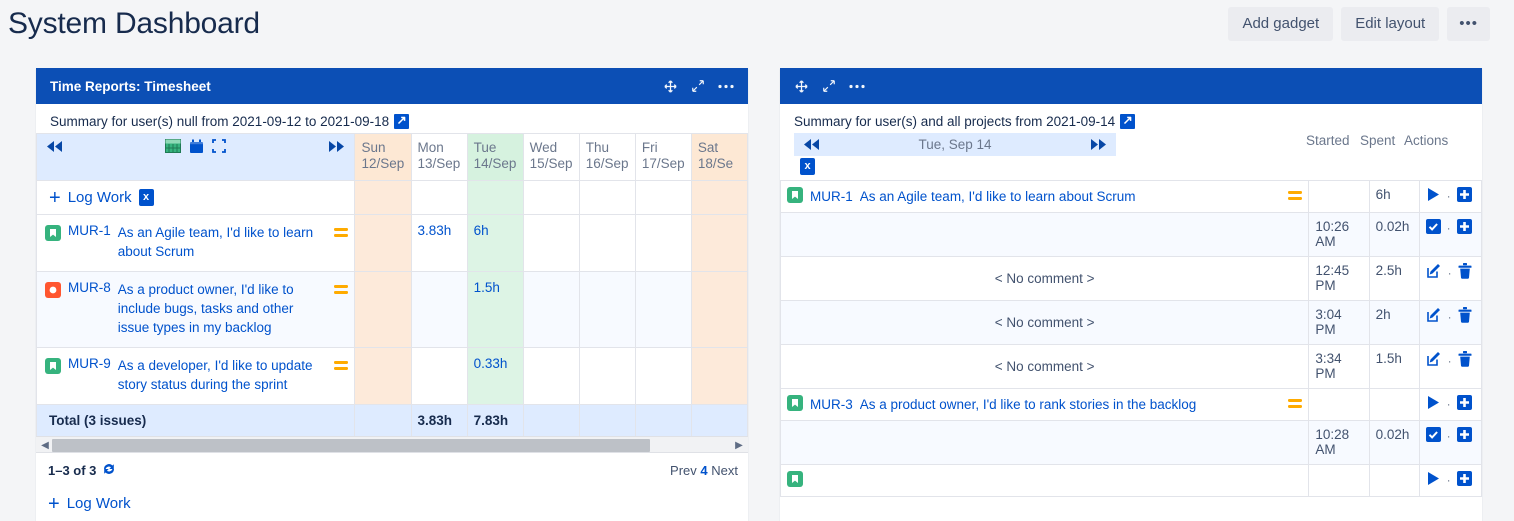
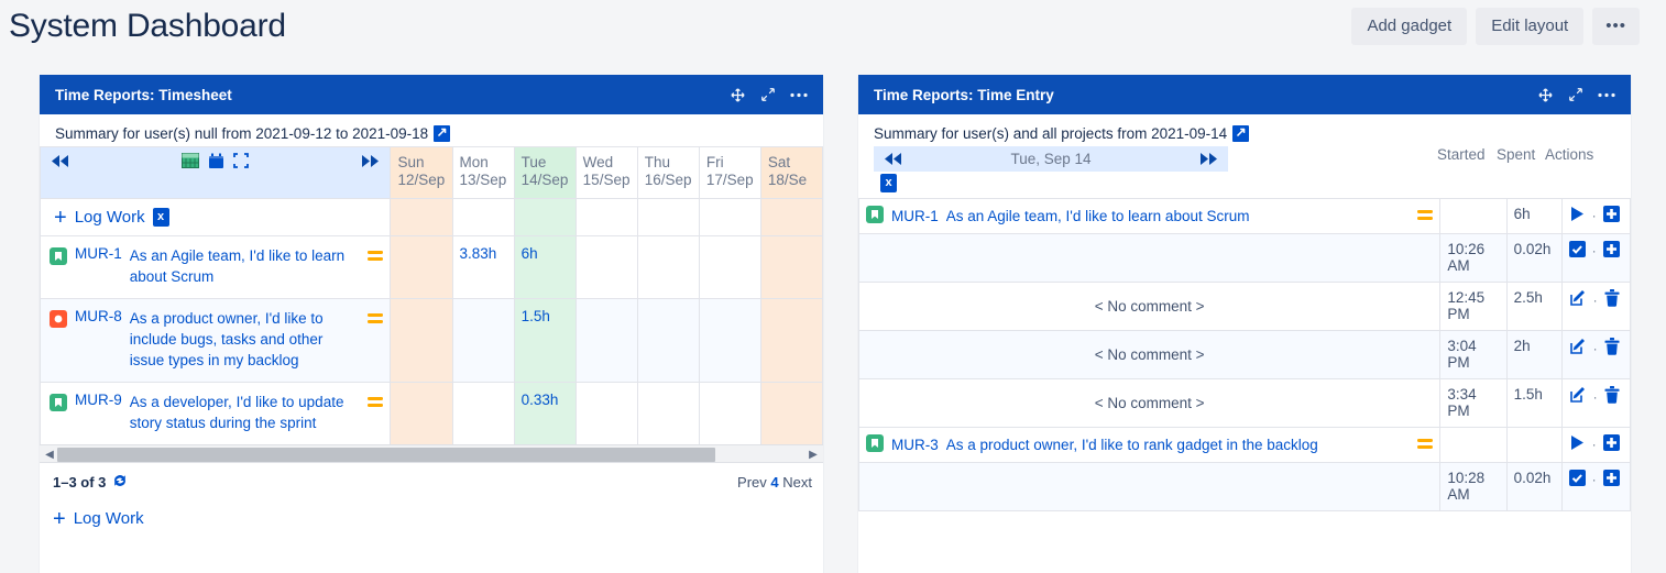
  System Dashboard
  Add gadget
  Edit layout
  •••
  Time Reports: Timesheet
  Summary for user(s) null from 2021-09-12 to 2021-09-18
  	Sun 12/Sep	Mon 13/Sep	Tue 14/Sep	Wed 15/Sep	Thu 16/Sep	Fri 17/Sep	Sat 18/Se
  + Log Work
  MUR-1 As an Agile team, I'd like to learn about Scrum		3.83h	6h
  MUR-8 As a product owner, I'd like to include bugs, tasks and other issue types in my backlog			1.5h
  MUR-9 As a developer, I'd like to update story status during the sprint			0.33h
- Total (3 issues)		3.83h	7.83h
  ◀
  ▶
  1–3 of 3
  Prev 4 Next
  +
  Log Work
+ Time Reports: Time Entry
  Summary for user(s) and all projects from 2021-09-14
  Tue, Sep 14
  Started
  Spent
  Actions
  MUR-1 As an Agile team, I'd like to learn about Scrum		6h	·
  	10:26 AM	0.02h	·
  < No comment >	12:45 PM	2.5h	·
  < No comment >	3:04 PM	2h	·
  < No comment >	3:34 PM	1.5h	·
- MUR-3 As a product owner, I'd like to rank stories in the backlog			·
+ MUR-3 As a product owner, I'd like to rank gadget in the backlog			·
  	10:28 AM	0.02h	·
- 			·
